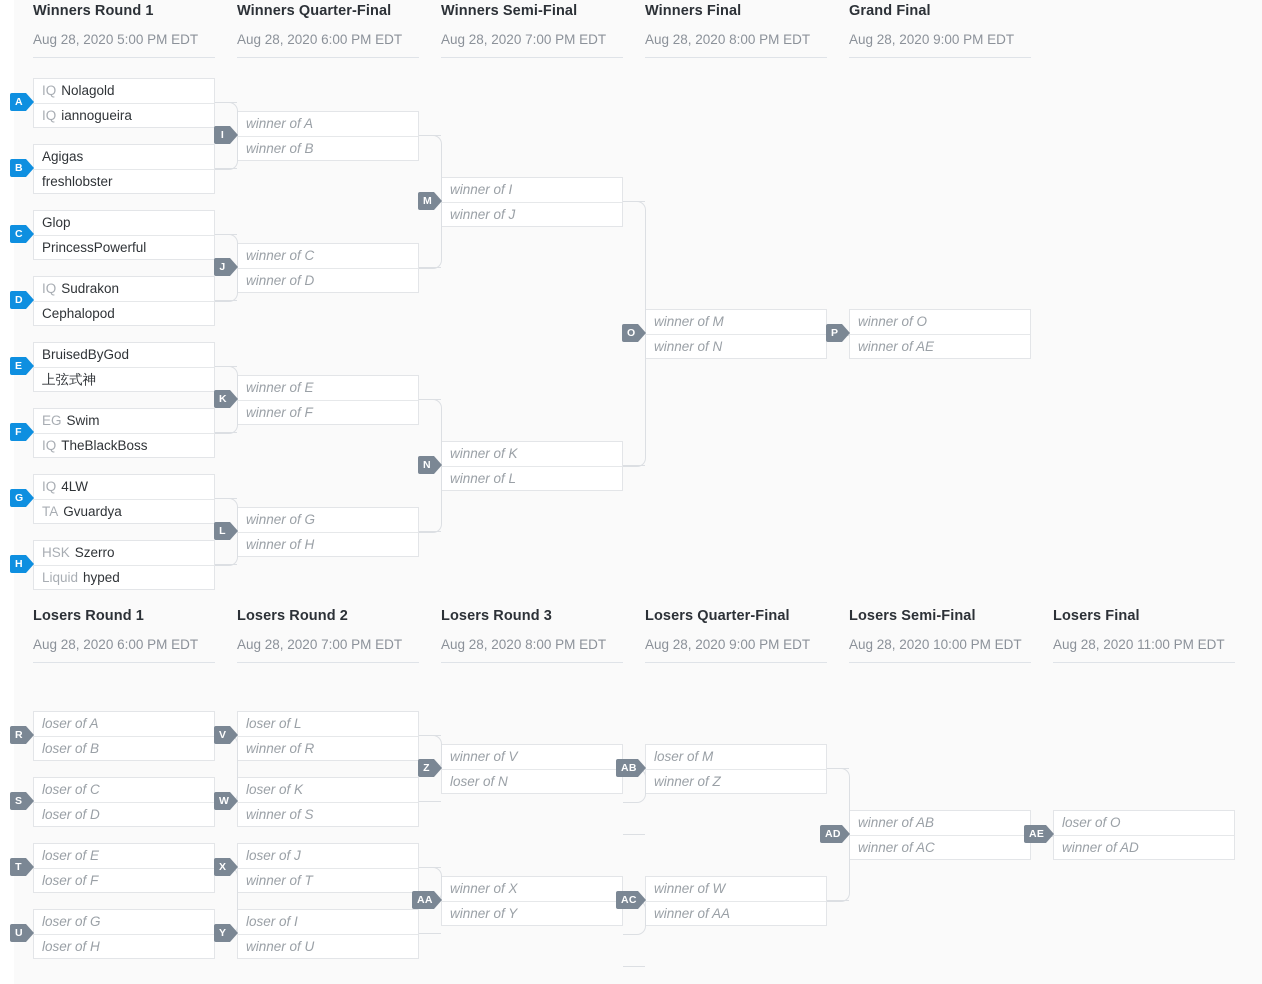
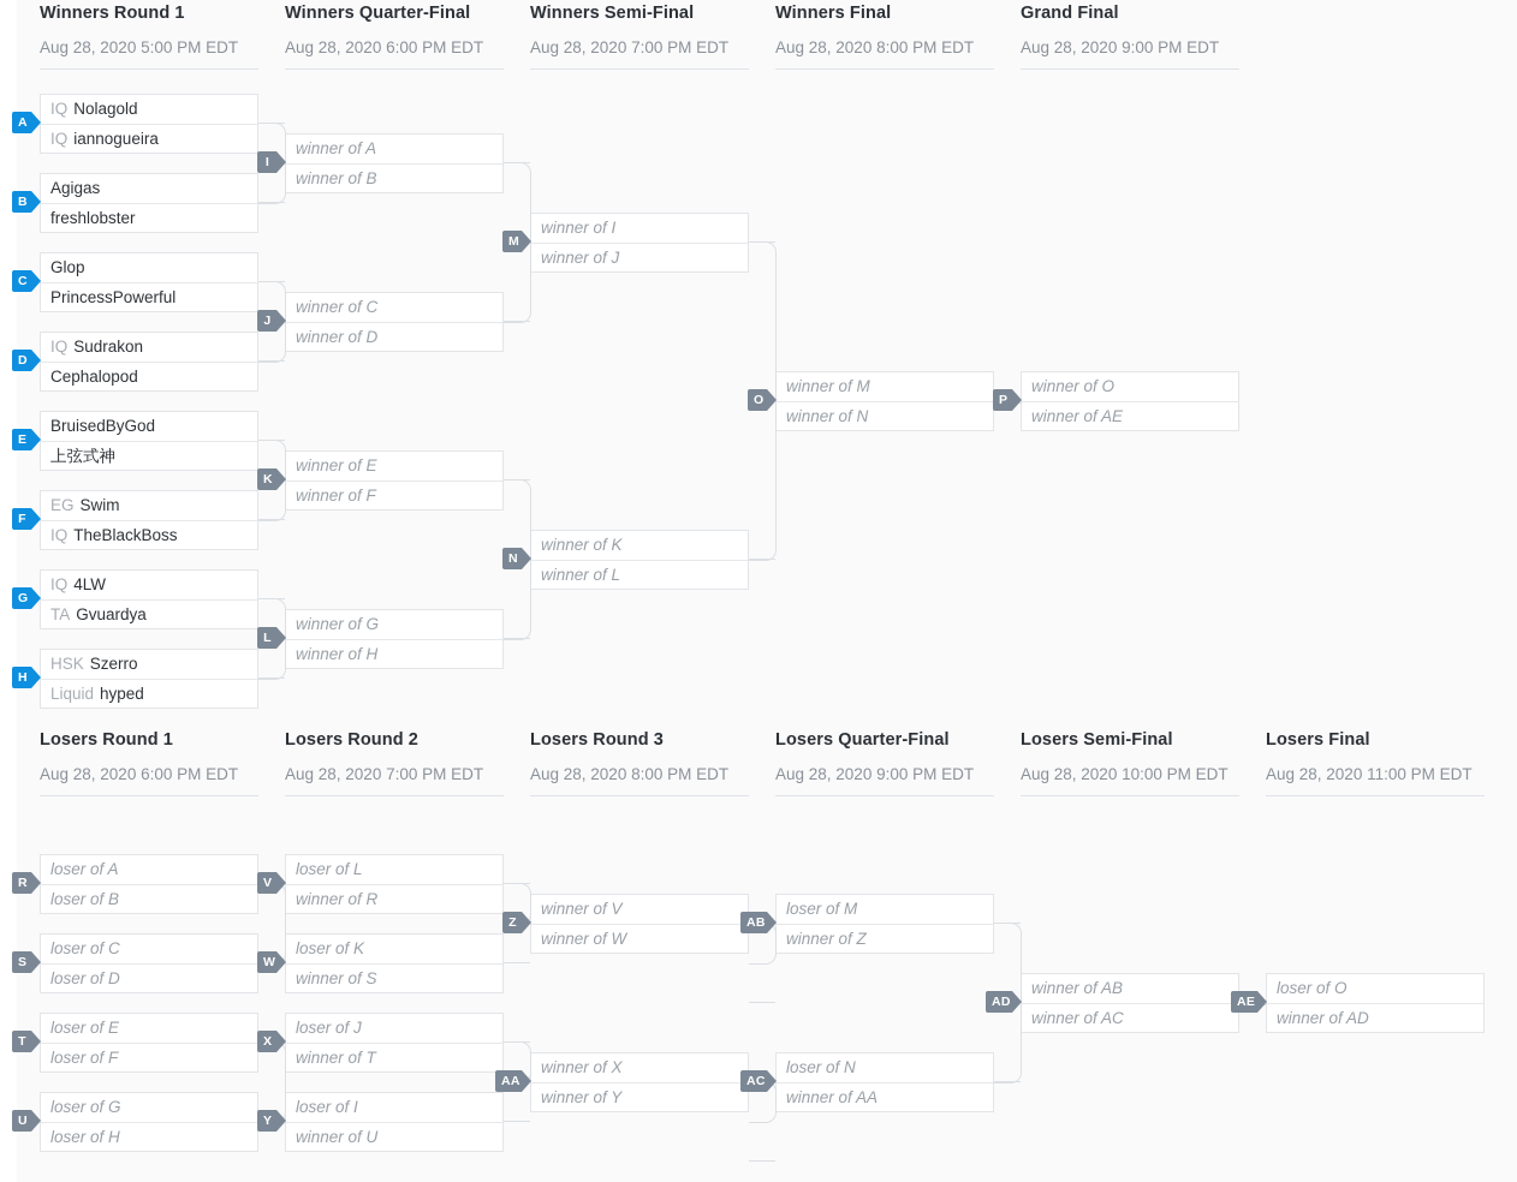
  Winners Round 1
  Aug 28, 2020 5:00 PM EDT
  Winners Quarter-Final
  Aug 28, 2020 6:00 PM EDT
  Winners Semi-Final
  Aug 28, 2020 7:00 PM EDT
  Winners Final
  Aug 28, 2020 8:00 PM EDT
  Grand Final
  Aug 28, 2020 9:00 PM EDT
  Losers Round 1
  Aug 28, 2020 6:00 PM EDT
  Losers Round 2
  Aug 28, 2020 7:00 PM EDT
  Losers Round 3
  Aug 28, 2020 8:00 PM EDT
  Losers Quarter-Final
  Aug 28, 2020 9:00 PM EDT
  Losers Semi-Final
  Aug 28, 2020 10:00 PM EDT
  Losers Final
  Aug 28, 2020 11:00 PM EDT
  A
  IQ Nolagold
  IQ iannogueira
  B
  Agigas
  freshlobster
  C
  Glop
  PrincessPowerful
  D
  IQ Sudrakon
  Cephalopod
  E
  BruisedByGod
  上弦式神
  F
  EG Swim
  IQ TheBlackBoss
  G
  IQ 4LW
  TA Gvuardya
  H
  HSK Szerro
  Liquid hyped
  I
  winner of A
  winner of B
  J
  winner of C
  winner of D
  K
  winner of E
  winner of F
  L
  winner of G
  winner of H
  M
  winner of I
  winner of J
  N
  winner of K
  winner of L
  O
  winner of M
  winner of N
  P
  winner of O
  winner of AE
  R
  loser of A
  loser of B
  S
  loser of C
  loser of D
  T
  loser of E
  loser of F
  U
  loser of G
  loser of H
  V
  loser of L
  winner of R
  W
  loser of K
  winner of S
  X
  loser of J
  winner of T
  Y
  loser of I
  winner of U
  Z
  winner of V
- loser of N
+ winner of W
  AA
  winner of X
  winner of Y
  AB
  loser of M
  winner of Z
  AC
- winner of W
+ loser of N
  winner of AA
  AD
  winner of AB
  winner of AC
  AE
  loser of O
  winner of AD
